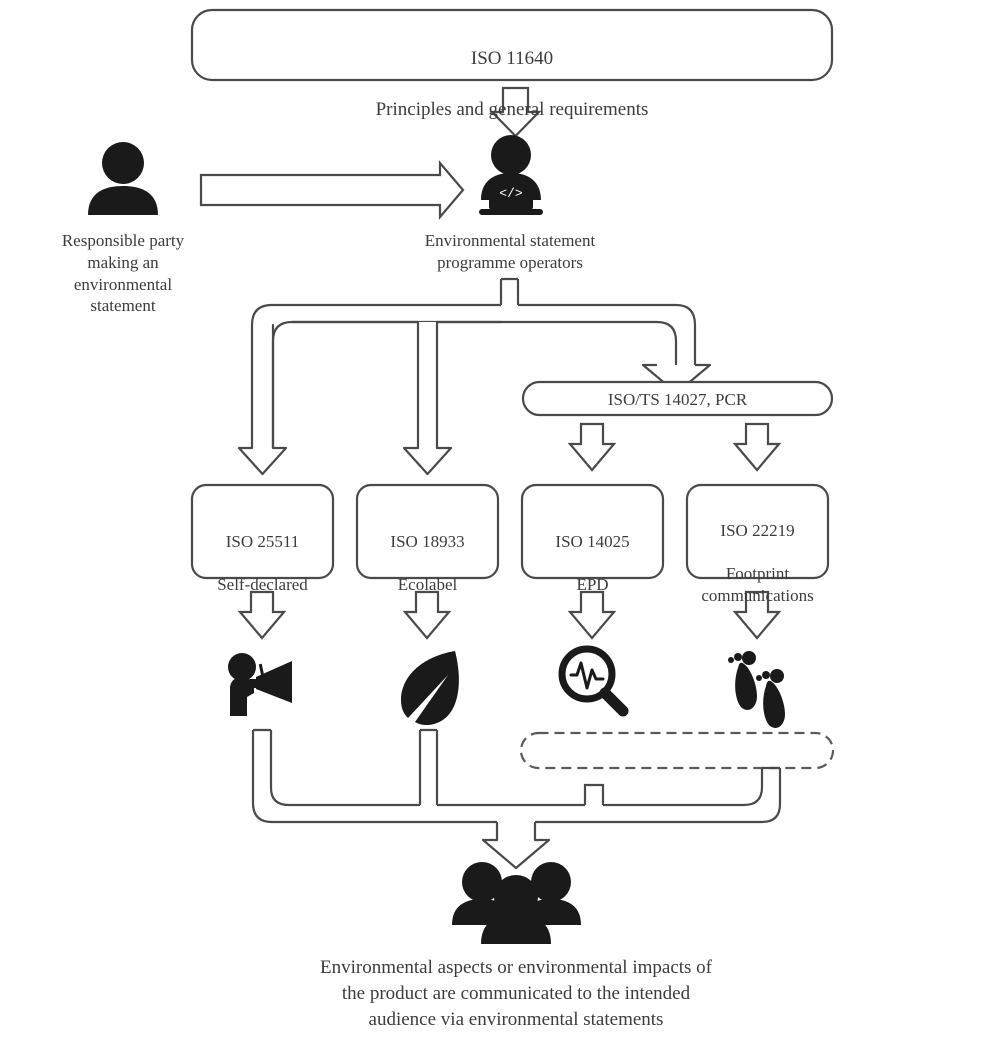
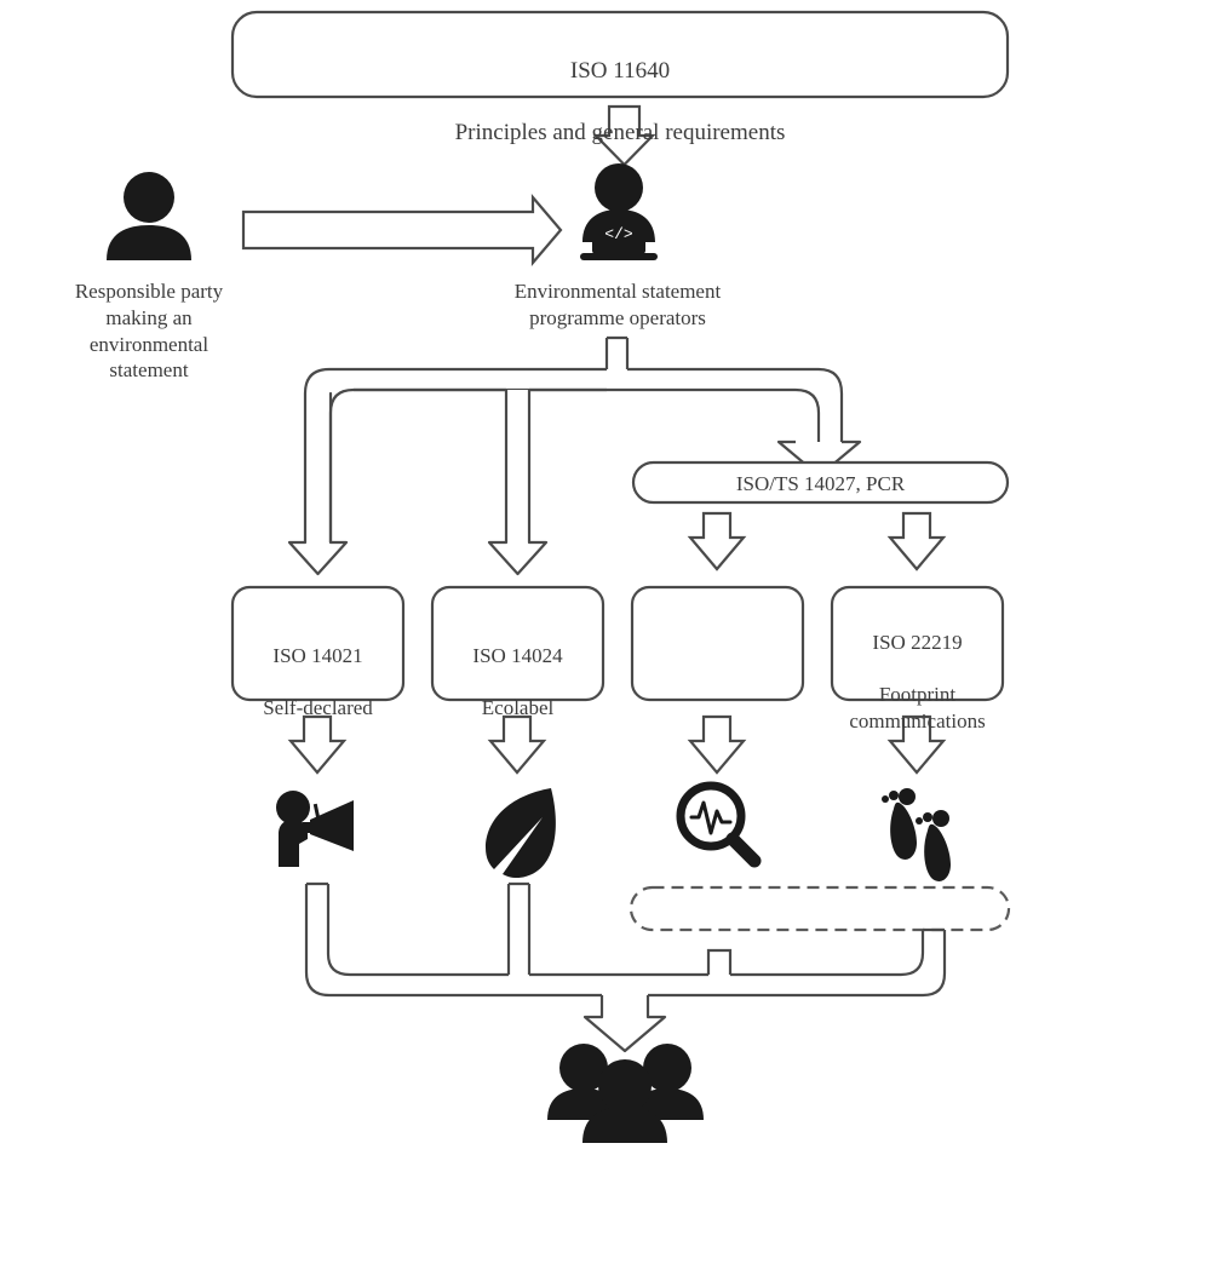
  ISO 11640
  Principles and general requirements
  Responsible party
  making an
  environmental
  statement
  Environmental statement
  programme operators
  </>
  ISO/TS 14027, PCR
- ISO 25511
+ ISO 14021
  Self-declared
- ISO 18933
+ ISO 14024
  Ecolabel
- ISO 14025
- EPD
  ISO 22219
  Footprint
  communications
- Environmental aspects or environmental impacts of
- the product are communicated to the intended
- audience via environmental statements
